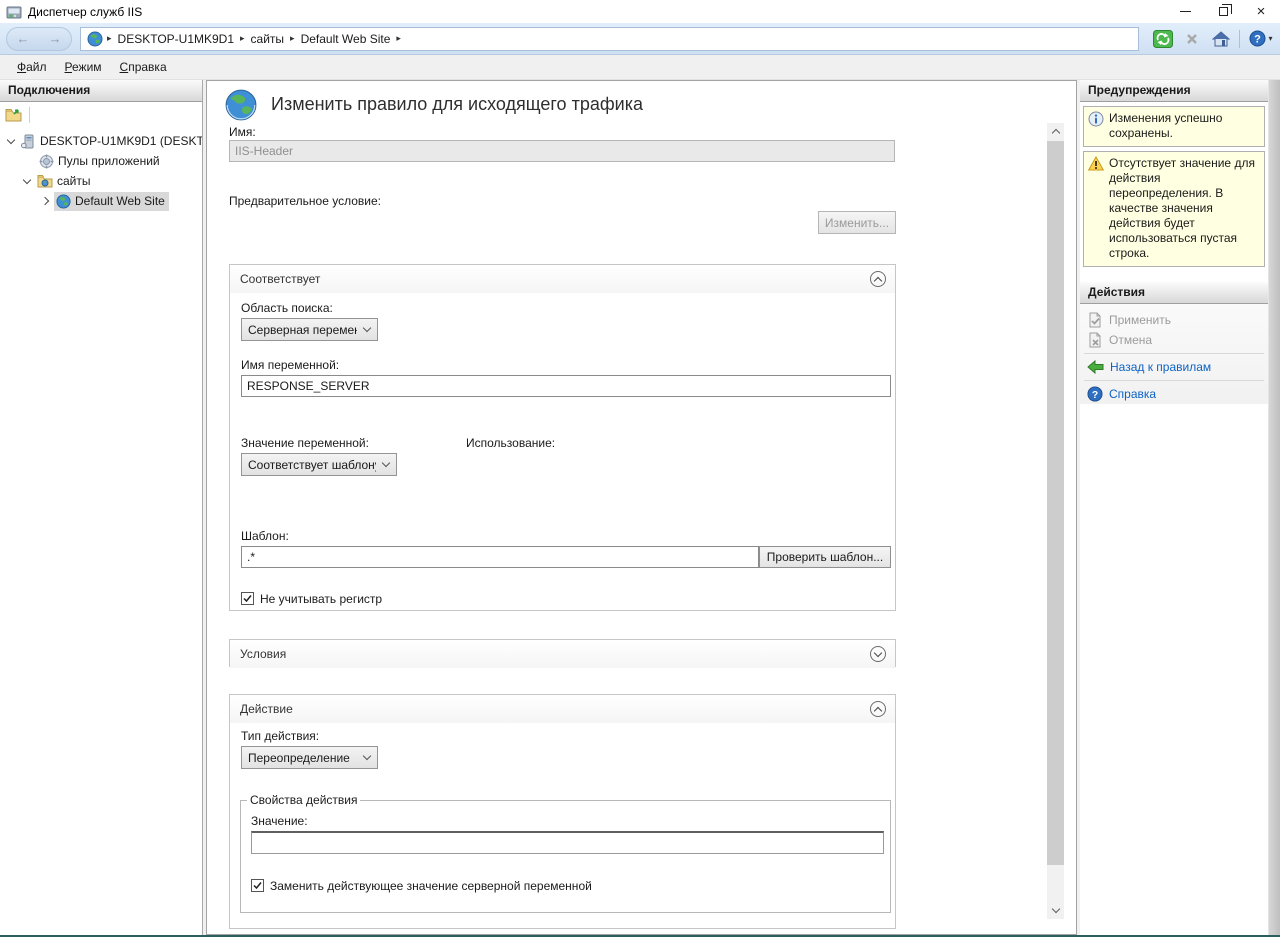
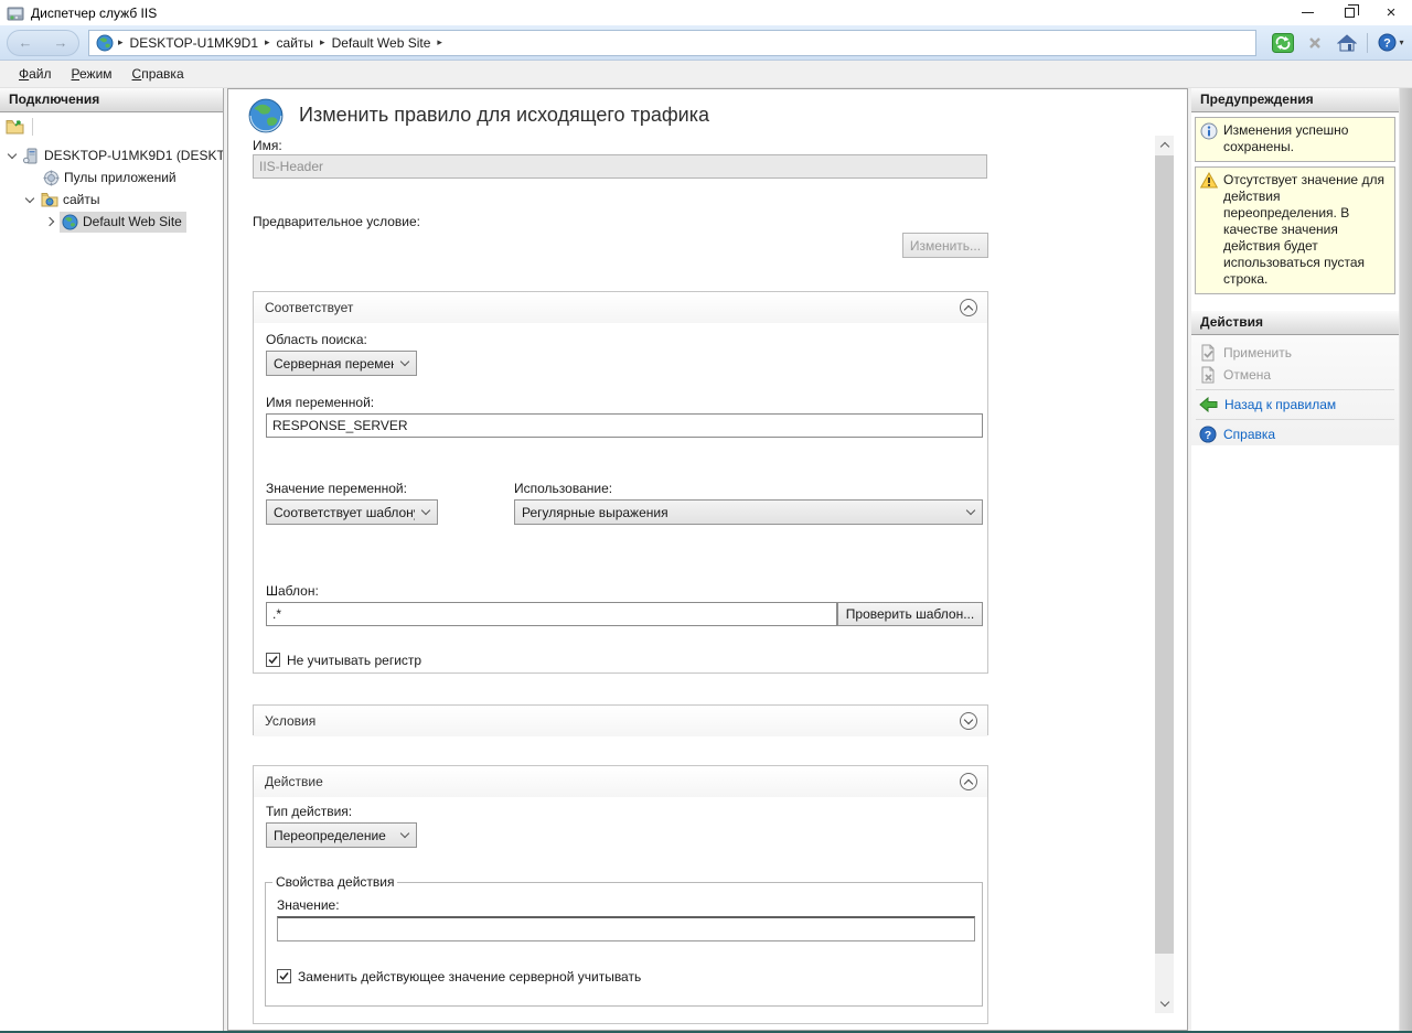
  Диспетчер служб IIS
  ×
  ←
  →
  ▸
  DESKTOP-U1MK9D1
  ▸
  сайты
  ▸
  Default Web Site
  ▸
  ?
  ▾
  Файл
  Режим
  Справка
  Подключения
  DESKTOP-U1MK9D1 (DESKT
  Пулы приложений
  сайты
  Default Web Site
  Изменить правило для исходящего трафика
  Имя:
  IIS-Header
  Предварительное условие:
  Изменить...
  Соответствует
  Область поиска:
  Серверная переме
  Имя переменной:
  RESPONSE_SERVER
  Значение переменной:
  Соответствует шаблон
  Использование:
+ Регулярные выражения
  Шаблон:
  .*
  Проверить шаблон...
  Не учитывать регистр
  Условия
  Действие
  Тип действия:
  Переопределение
  Свойства действия
  Значение:
- Заменить действующее значение серверной переменной
+ Заменить действующее значение серверной учитывать
  Предупреждения
  Изменения успешно сохранены.
  Отсутствует значение для действия переопределения. В качестве значения действия будет использоваться пустая строка.
  Действия
  Применить
  Отмена
  Назад к правилам
  ?
  Справка
